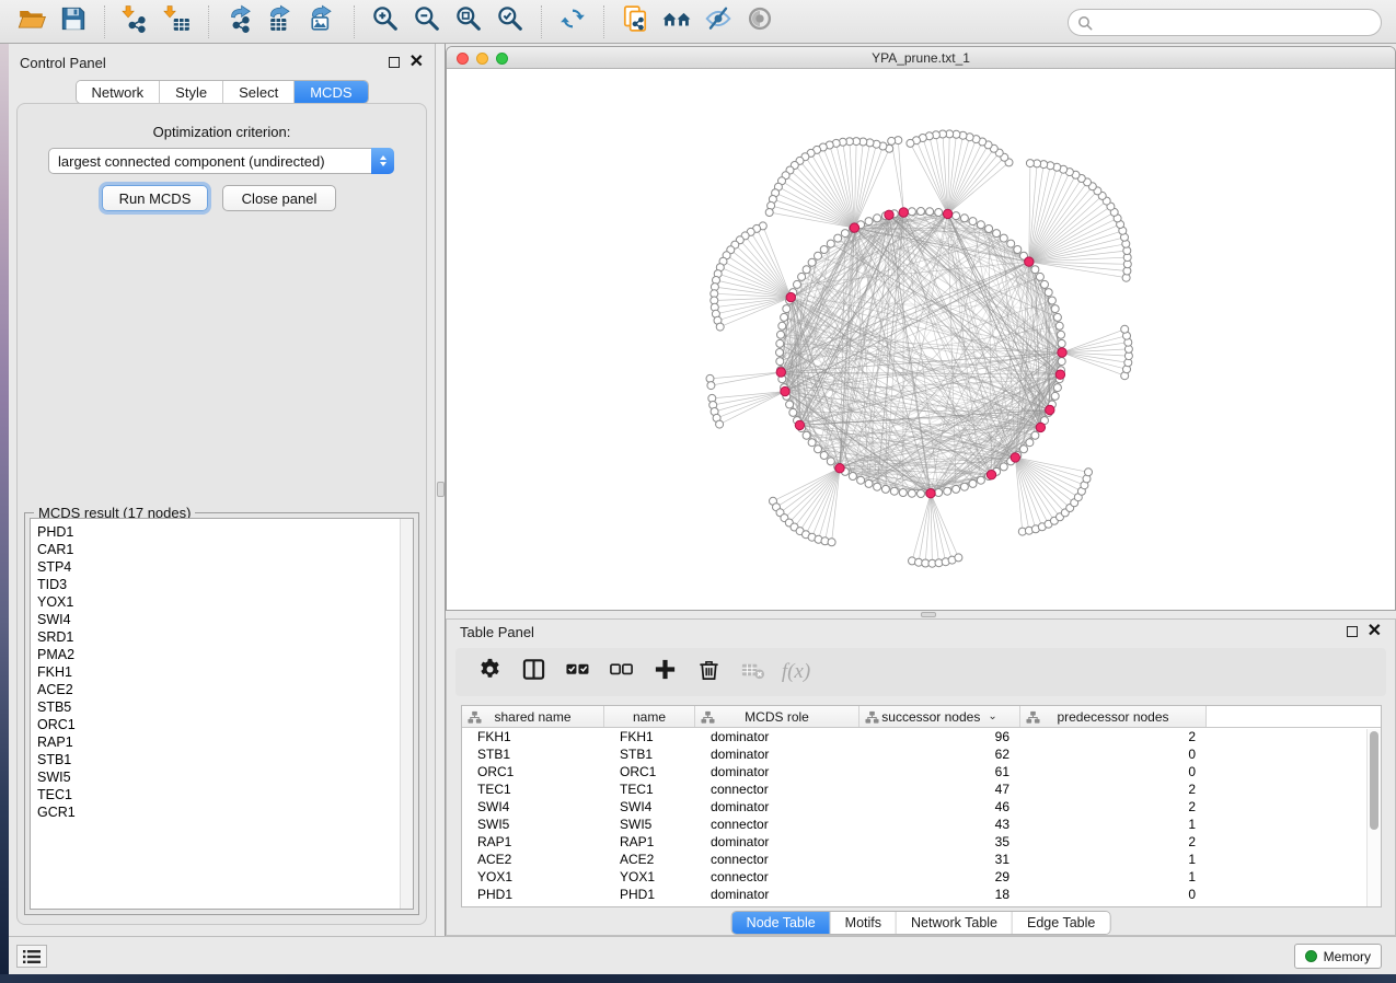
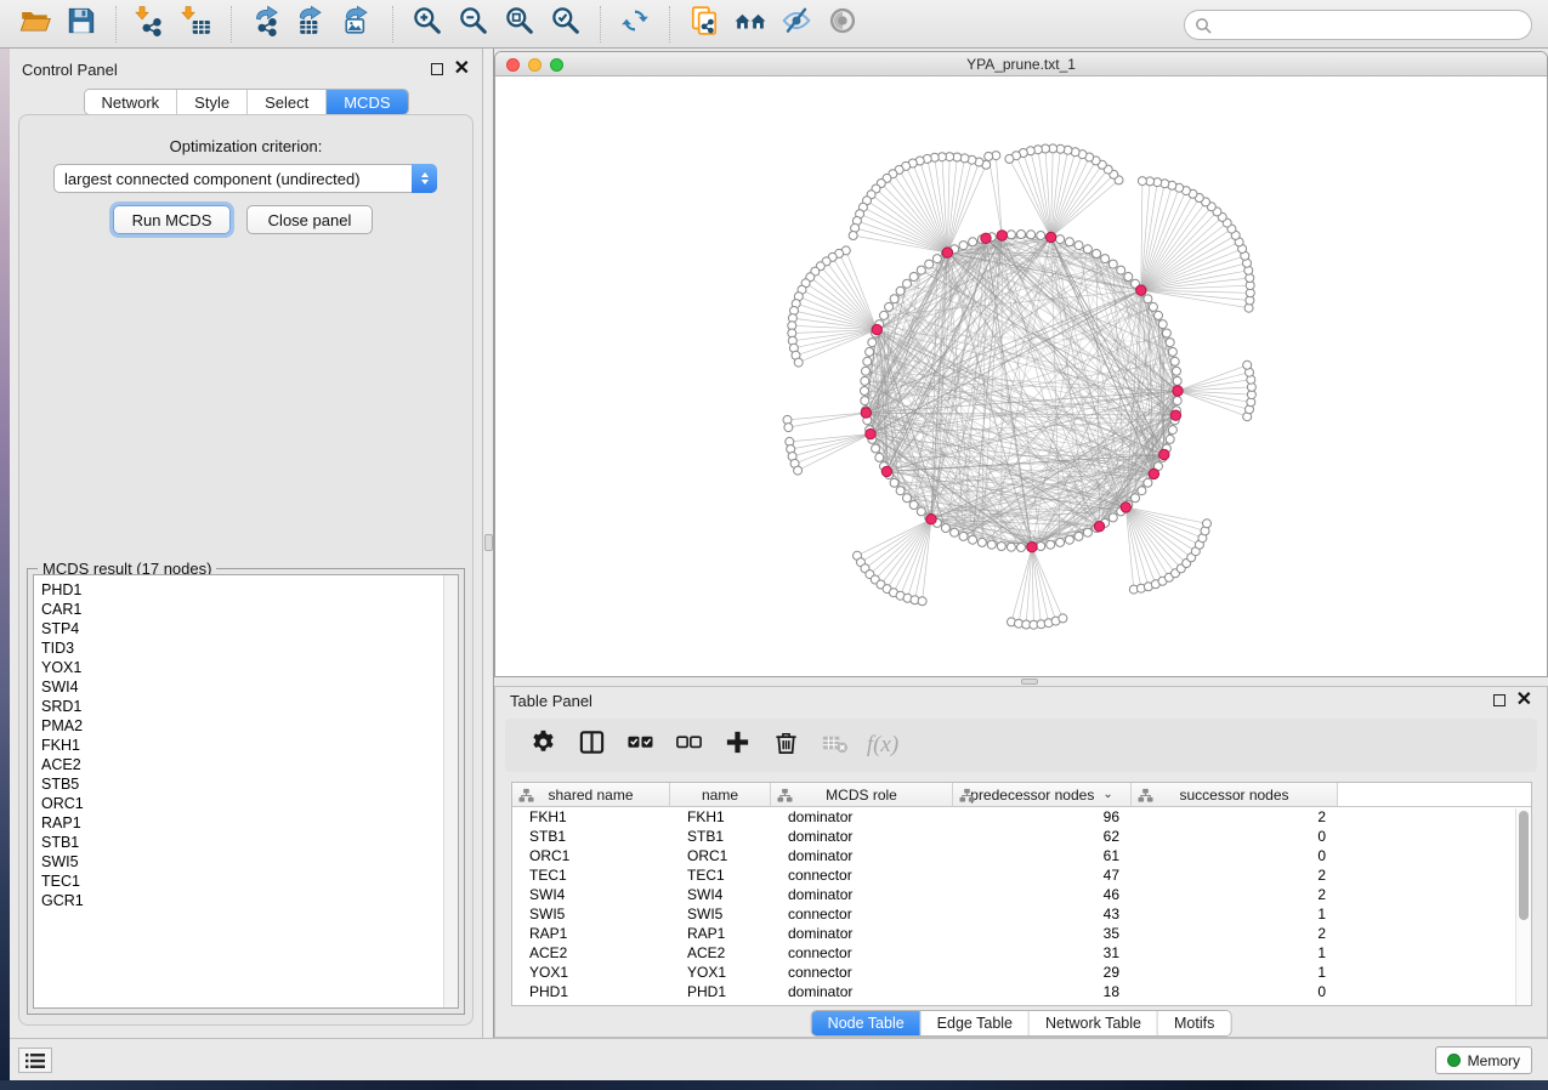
  Control Panel
  ✕
  Network
  Style
  Select
  MCDS
  Optimization criterion:
  largest connected component (undirected)
  Run MCDS
  Close panel
  MCDS result (17 nodes)
  PHD1
  CAR1
  STP4
  TID3
  YOX1
  SWI4
  SRD1
  PMA2
  FKH1
  ACE2
  STB5
  ORC1
  RAP1
  STB1
  SWI5
  TEC1
  GCR1
  YPA_prune.txt_1
  Table Panel
  ✕
  f(x)
  shared name
  name
  MCDS role
- successor nodes
+ predecessor nodes
  ⌄
- predecessor nodes
+ successor nodes
  FKH1
  FKH1
  dominator
  96
  2
  STB1
  STB1
  dominator
  62
  0
  ORC1
  ORC1
  dominator
  61
  0
  TEC1
  TEC1
  connector
  47
  2
  SWI4
  SWI4
  dominator
  46
  2
  SWI5
  SWI5
  connector
  43
  1
  RAP1
  RAP1
  dominator
  35
  2
  ACE2
  ACE2
  connector
  31
  1
  YOX1
  YOX1
  connector
  29
  1
  PHD1
  PHD1
  dominator
  18
  0
  Node Table
- Motifs
+ Edge Table
  Network Table
- Edge Table
+ Motifs
  Memory
